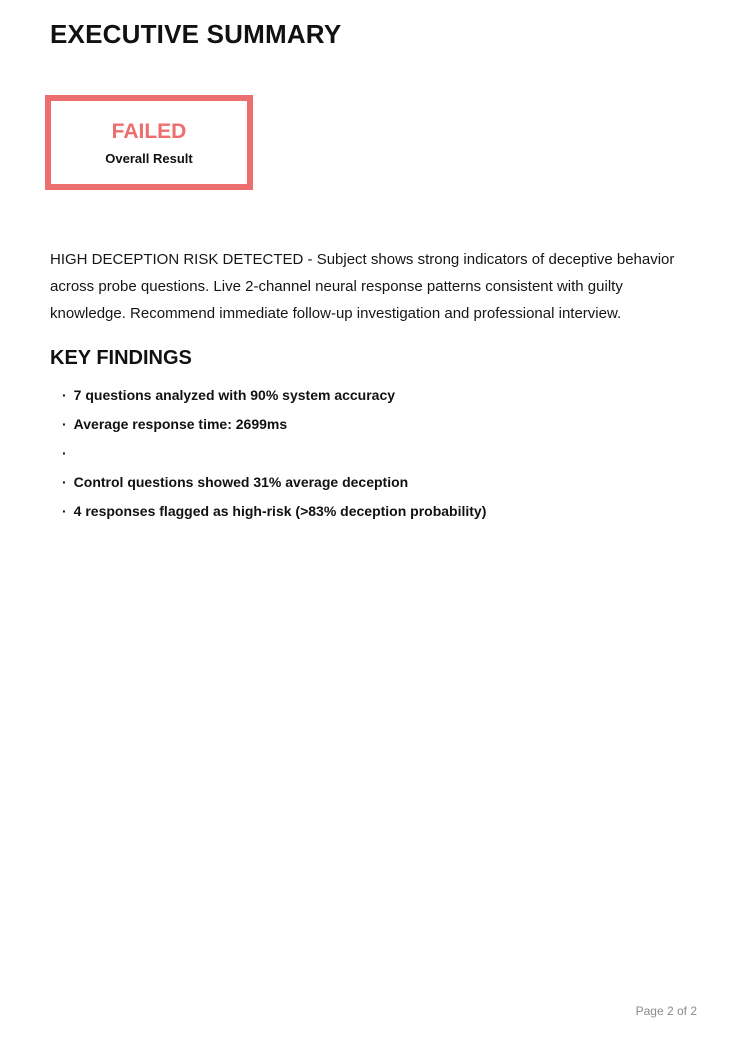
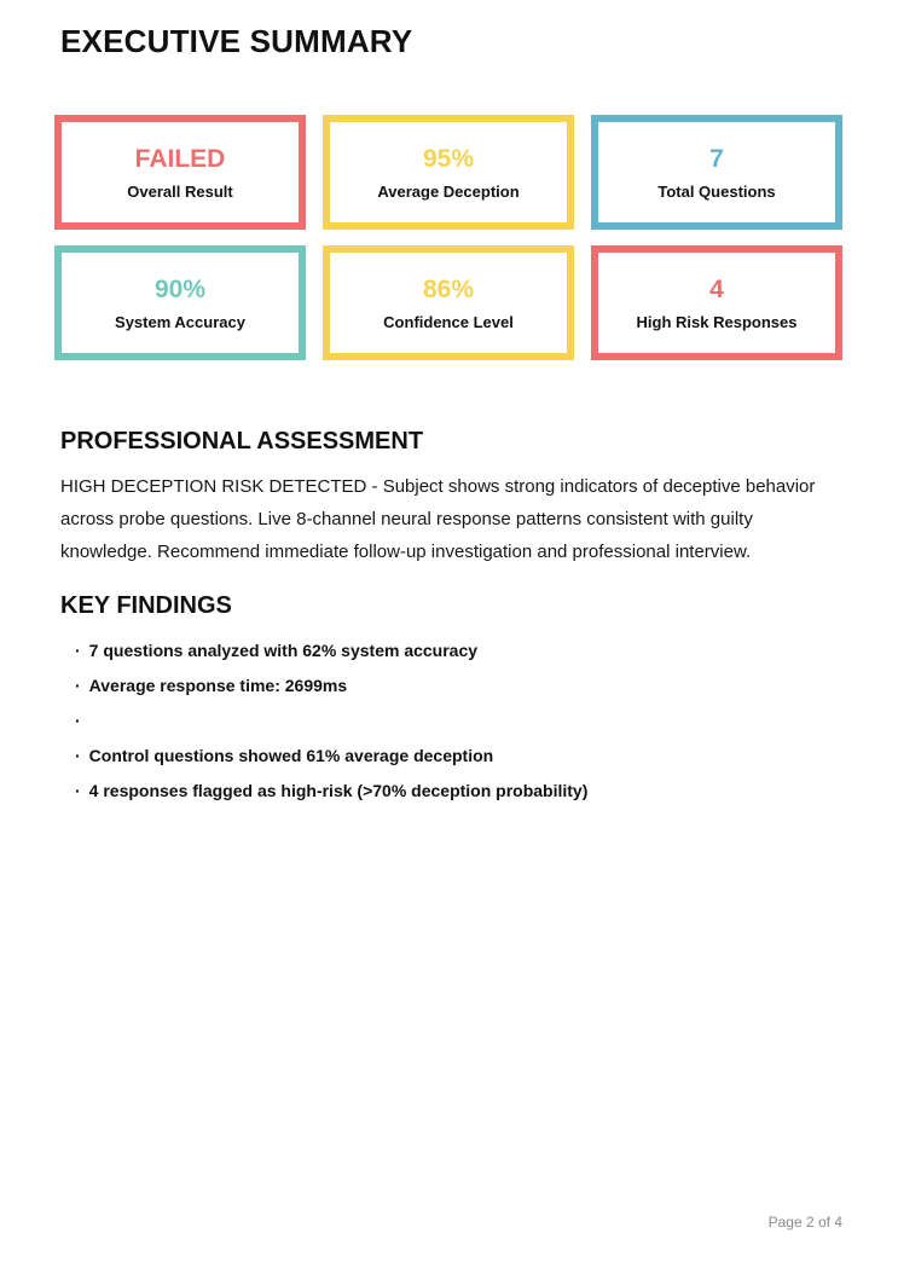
  EXECUTIVE SUMMARY
  FAILED
  Overall Result
+ 95%
+ Average Deception
+ 7
+ Total Questions
+ 90%
+ System Accuracy
+ 86%
+ Confidence Level
+ 4
+ High Risk Responses
+ PROFESSIONAL ASSESSMENT
- HIGH DECEPTION RISK DETECTED - Subject shows strong indicators of deceptive behavior across probe questions. Live 2-channel neural response patterns consistent with guilty knowledge. Recommend immediate follow-up investigation and professional interview.
+ HIGH DECEPTION RISK DETECTED - Subject shows strong indicators of deceptive behavior across probe questions. Live 8-channel neural response patterns consistent with guilty knowledge. Recommend immediate follow-up investigation and professional interview.
  KEY FINDINGS
  ·
- 7 questions analyzed with 90% system accuracy
+ 7 questions analyzed with 62% system accuracy
  ·
  Average response time: 2699ms
  ·
  ·
- Control questions showed 31% average deception
+ Control questions showed 61% average deception
  ·
- 4 responses flagged as high-risk (>83% deception probability)
+ 4 responses flagged as high-risk (>70% deception probability)
- Page 2 of 2
+ Page 2 of 4
